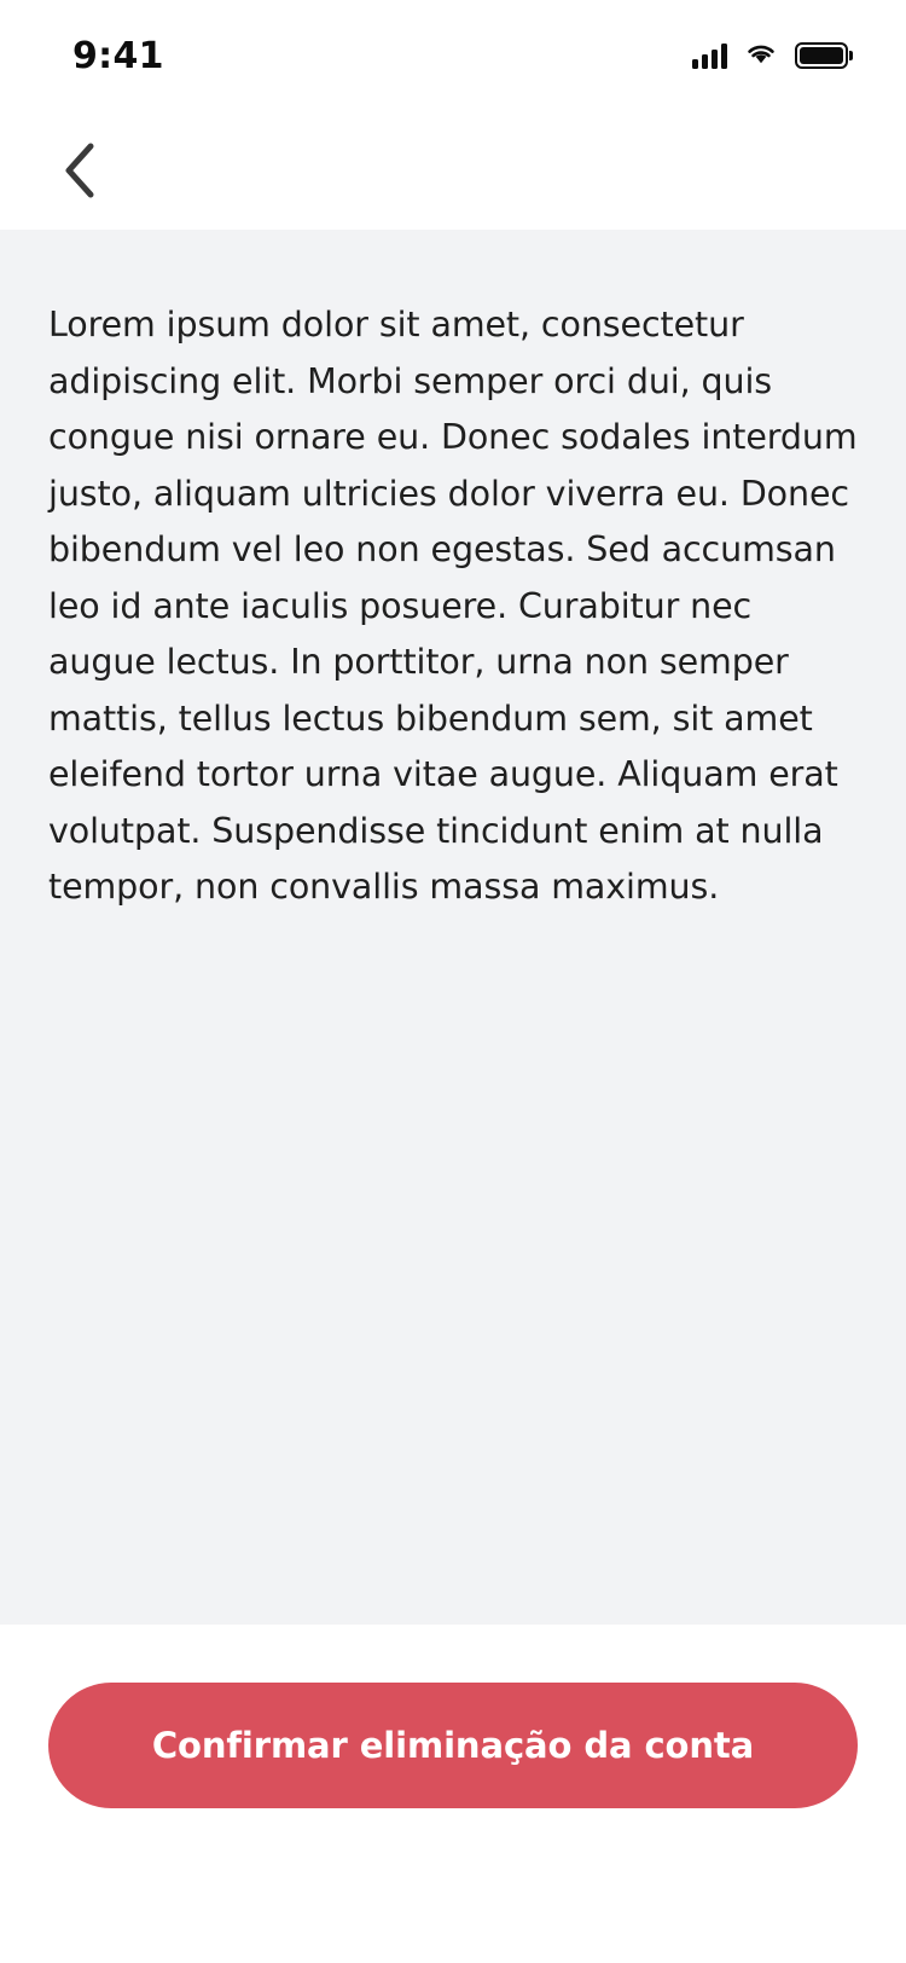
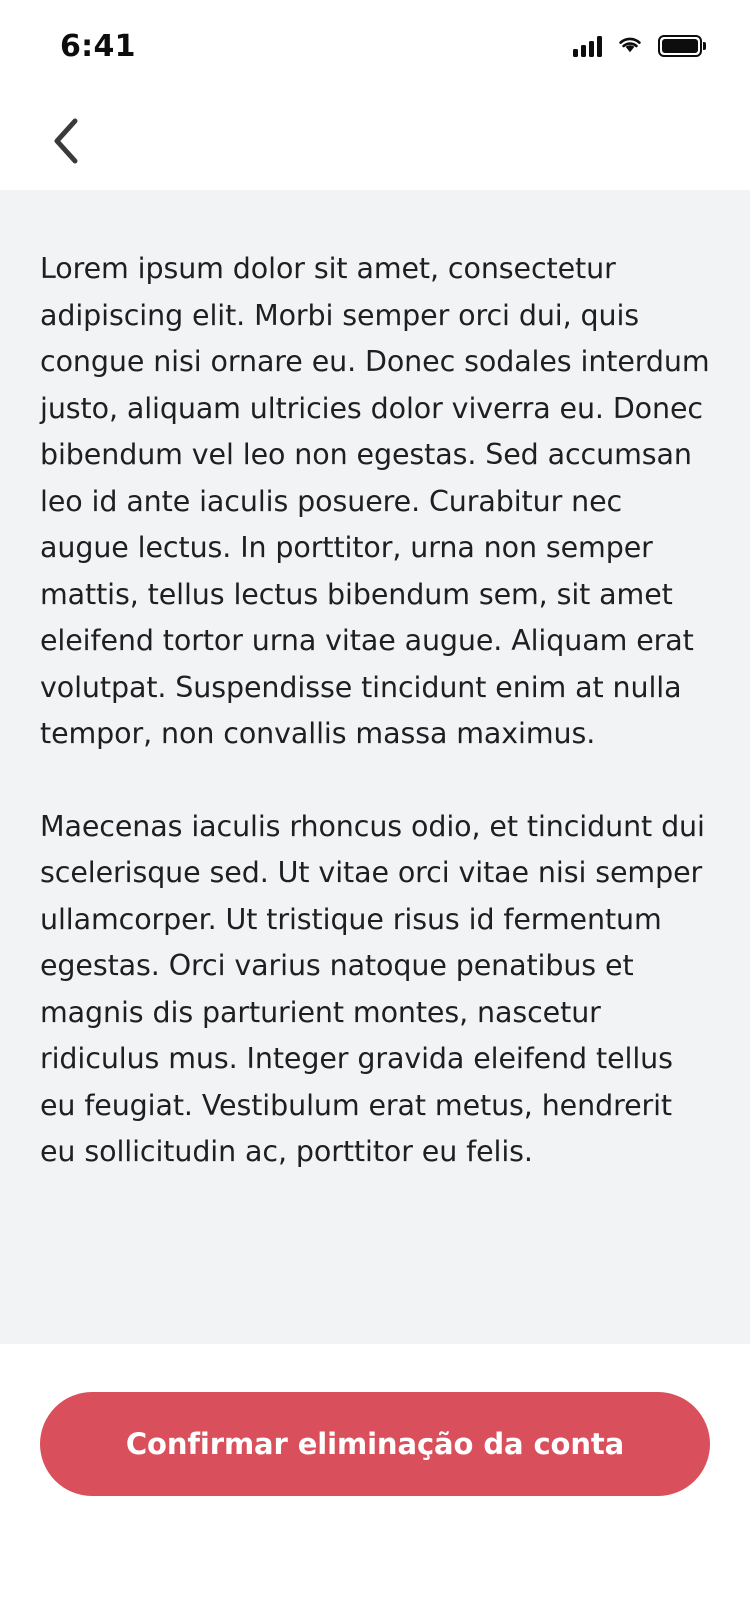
- 9:41
+ 6:41
  Lorem ipsum dolor sit amet, consectetur adipiscing elit. Morbi semper orci dui, quis congue nisi ornare eu. Donec sodales interdum justo, aliquam ultricies dolor viverra eu. Donec bibendum vel leo non egestas. Sed accumsan leo id ante iaculis posuere. Curabitur nec augue lectus. In porttitor, urna non semper mattis, tellus lectus bibendum sem, sit amet eleifend tortor urna vitae augue. Aliquam erat volutpat. Suspendisse tincidunt enim at nulla tempor, non convallis massa maximus.
+ Maecenas iaculis rhoncus odio, et tincidunt dui scelerisque sed. Ut vitae orci vitae nisi semper ullamcorper. Ut tristique risus id fermentum egestas. Orci varius natoque penatibus et magnis dis parturient montes, nascetur ridiculus mus. Integer gravida eleifend tellus eu feugiat. Vestibulum erat metus, hendrerit eu sollicitudin ac, porttitor eu felis.
  Confirmar eliminação da conta
